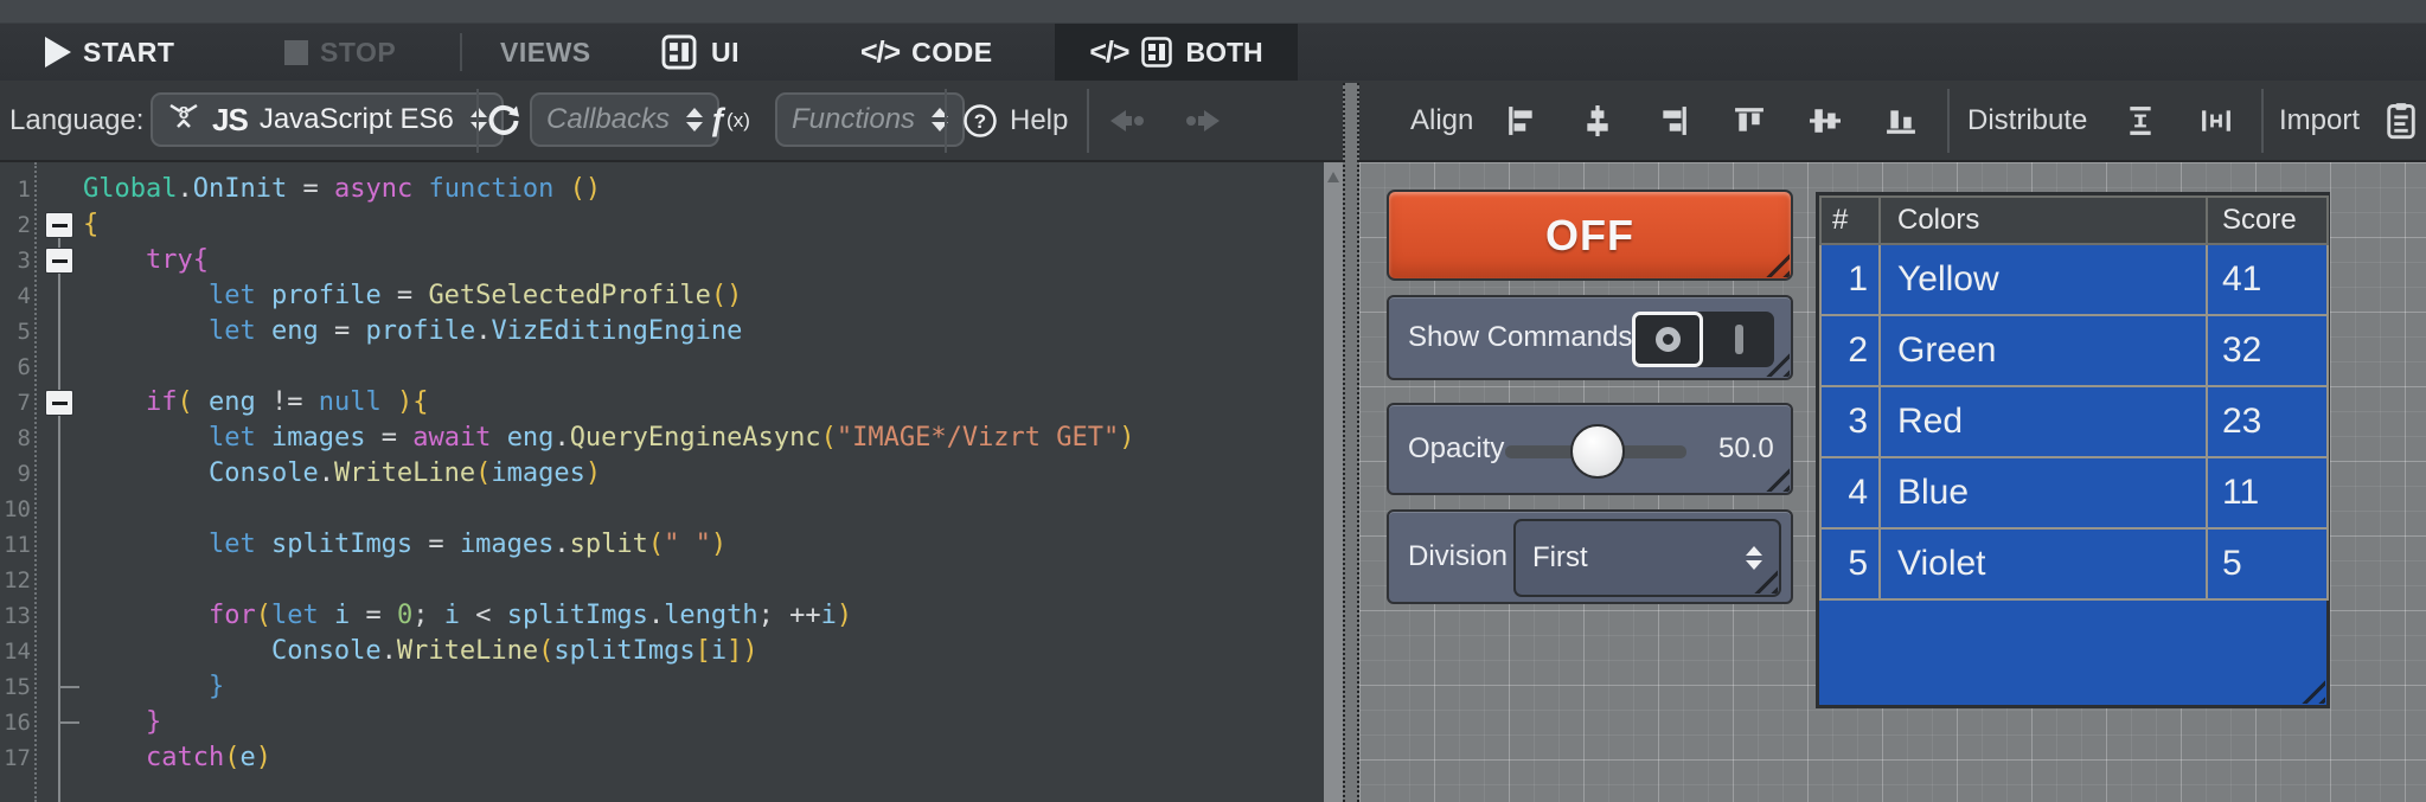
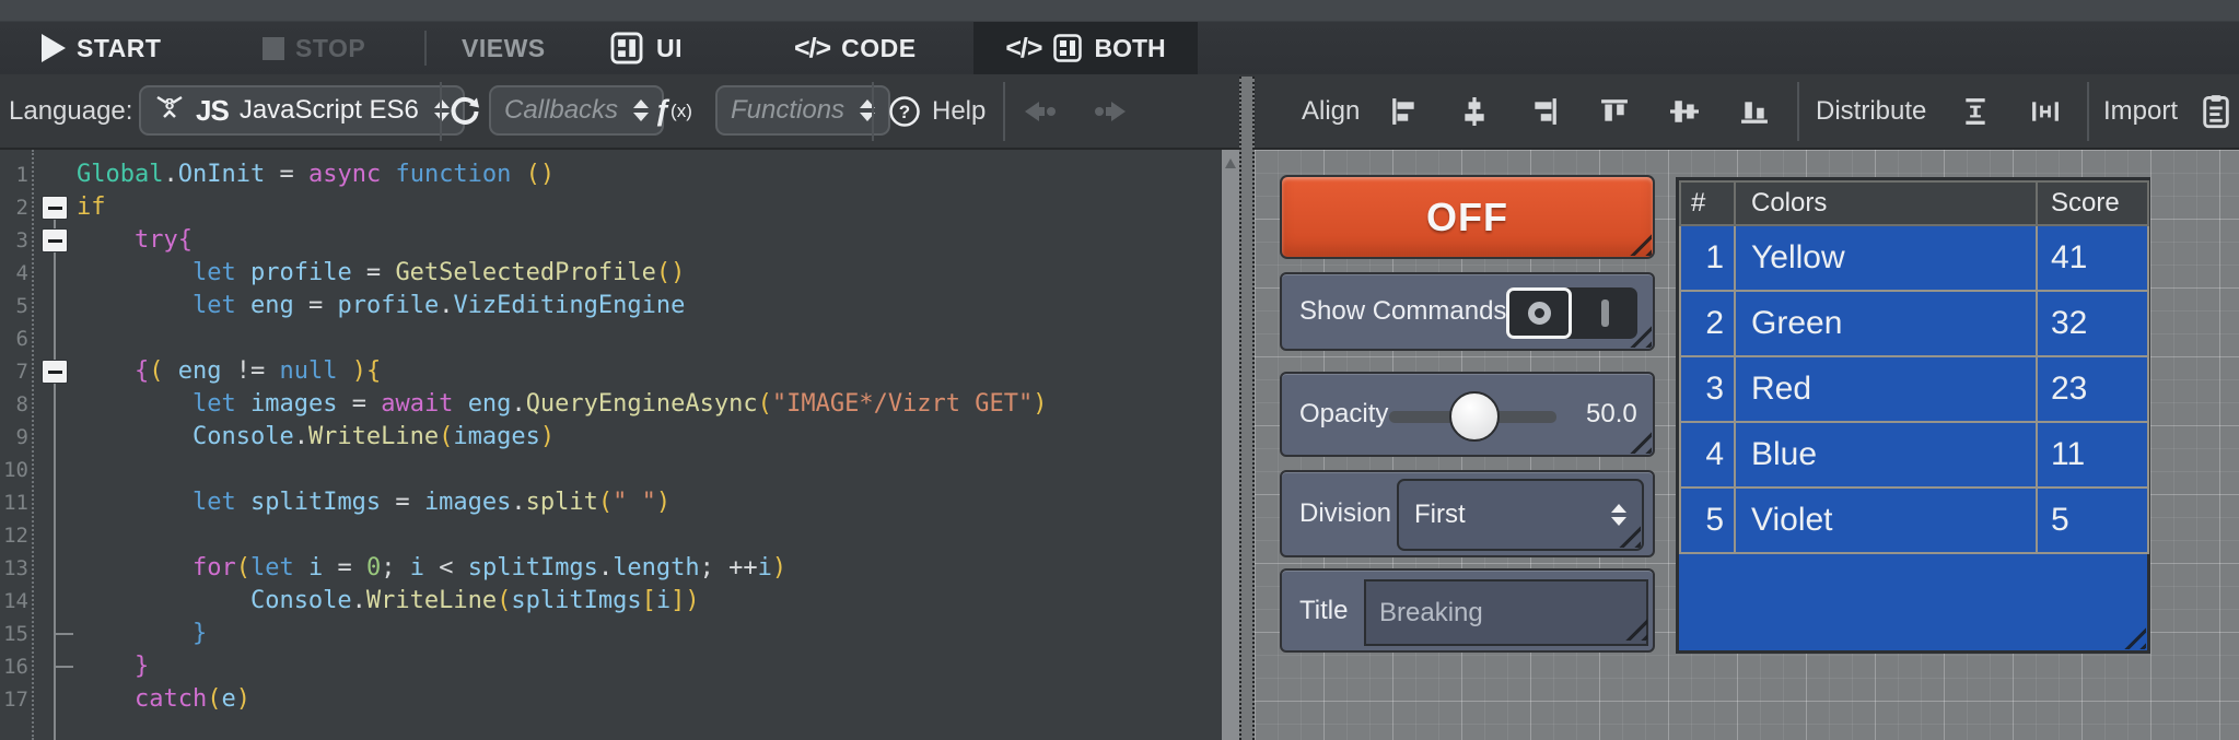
  START
  STOP
  VIEWS
  UI
  </>
  CODE
  </>
  BOTH
  Language:
  8
  JS
  JavaScript ES6
  Callbacks
  ƒ
  (x)
  Functions
  ?
  Help
  Align
  Distribute
  Import
  1
  2
  3
  4
  5
  6
  7
  8
  9
  10
  11
  12
  13
  14
  15
  16
  17
  Global.OnInit = async function ()
- {
+ if
  try{
  let profile = GetSelectedProfile()
  let eng = profile.VizEditingEngine
- if( eng != null ){
+ {( eng != null ){
  let images = await eng.QueryEngineAsync("IMAGE*/Vizrt GET")
  Console.WriteLine(images)
  let splitImgs = images.split(" ")
  for(let i = 0; i < splitImgs.length; ++i)
  Console.WriteLine(splitImgs[i])
  }
  }
  catch(e)
  OFF
  Show Commands
  Opacity
  50.0
  Division
  First
+ Title
+ Breaking
  #	Colors	Score
  1	Yellow	41
  2	Green	32
  3	Red	23
  4	Blue	11
  5	Violet	5
